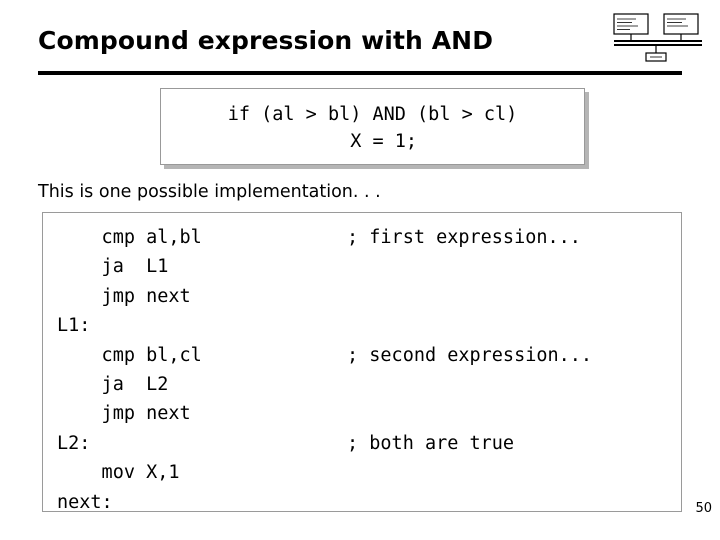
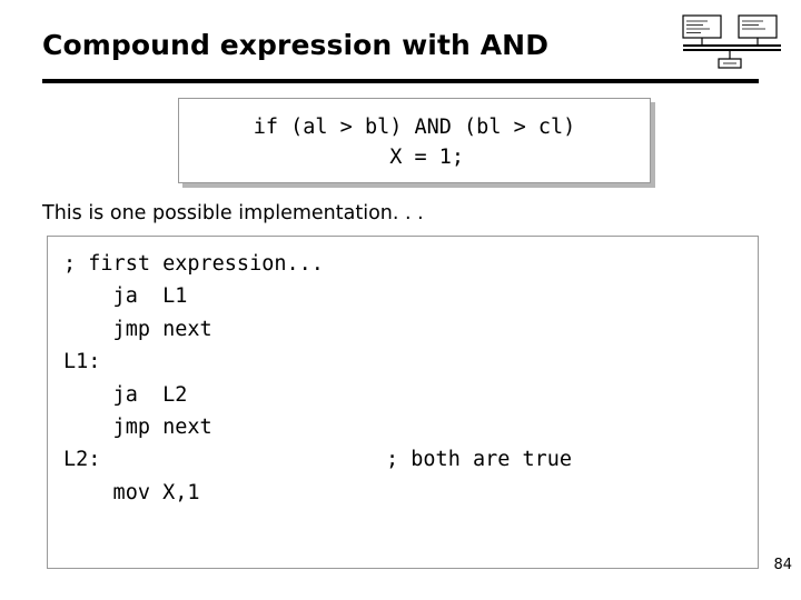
  Compound expression with AND
  if (al > bl) AND (bl > cl)
  X = 1;
  This is one possible implementation. . .
- cmp al,bl
  ; first expression...
  ja L1
  jmp next
  L1:
- cmp bl,cl
- ; second expression...
  ja L2
  jmp next
  L2:
  ; both are true
  mov X,1
- next:
- 50
+ 84
